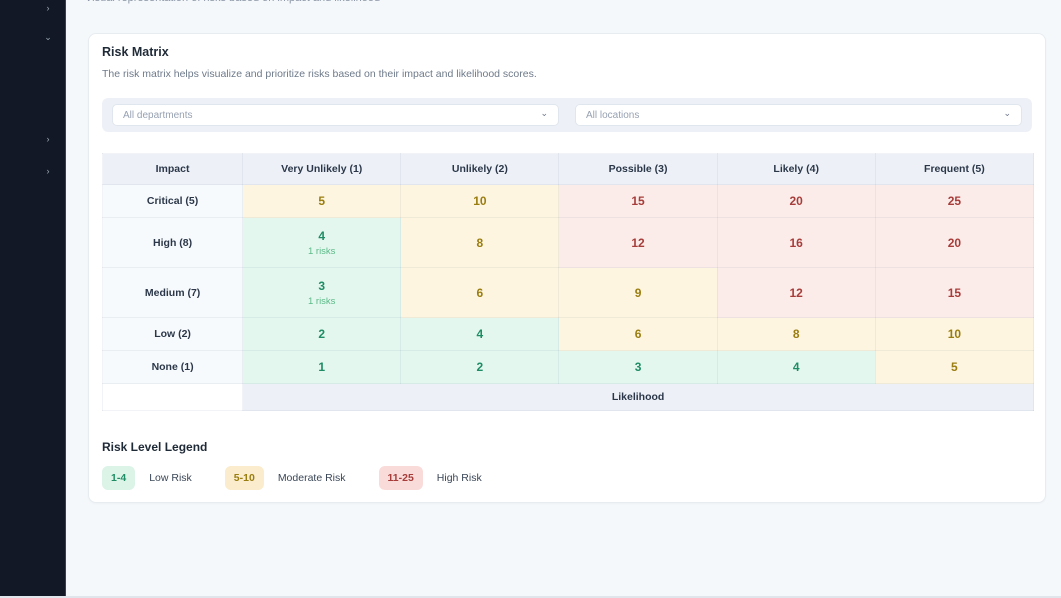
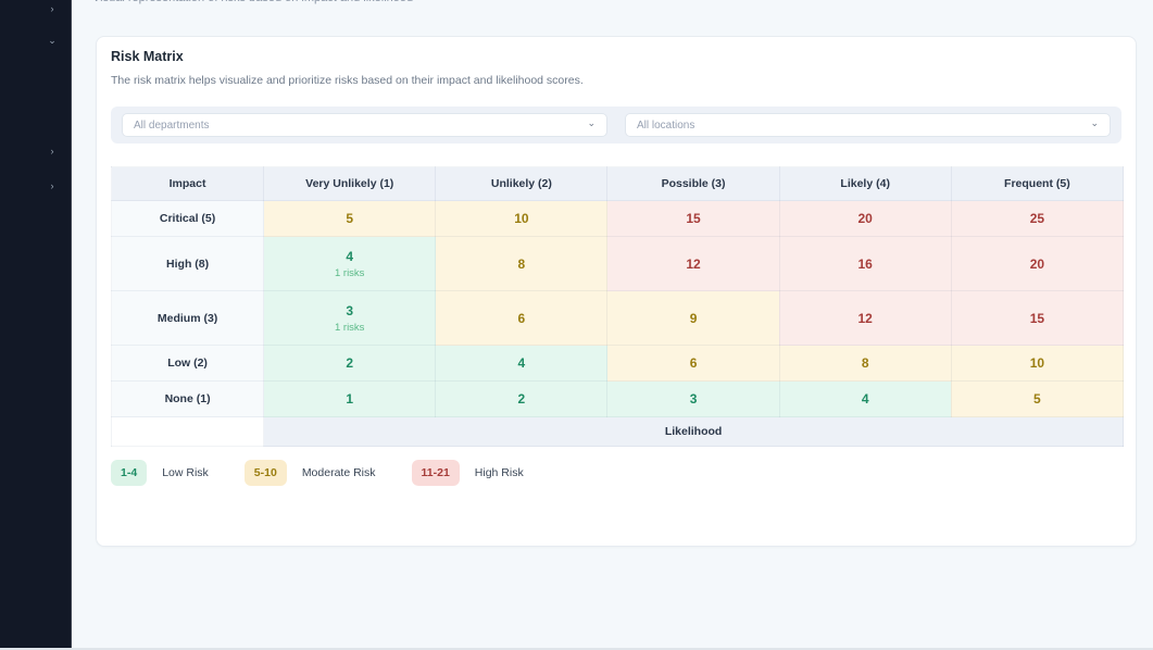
  ›
  ⌄
  ›
  ›
  Risk Matrix
  The risk matrix helps visualize and prioritize risks based on their impact and likelihood scores.
  All departments
  ⌄
  All locations
  ⌄
  Impact	Very Unlikely (1)	Unlikely (2)	Possible (3)	Likely (4)	Frequent (5)
  Critical (5)	5	10	15	20	25
  High (8)	41 risks	8	12	16	20
- Medium (7)	31 risks	6	9	12	15
+ Medium (3)	31 risks	6	9	12	15
  Low (2)	2	4	6	8	10
  None (1)	1	2	3	4	5
  	Likelihood
- Risk Level Legend
  1-4
  Low Risk
  5-10
  Moderate Risk
- 11-25
+ 11-21
  High Risk
